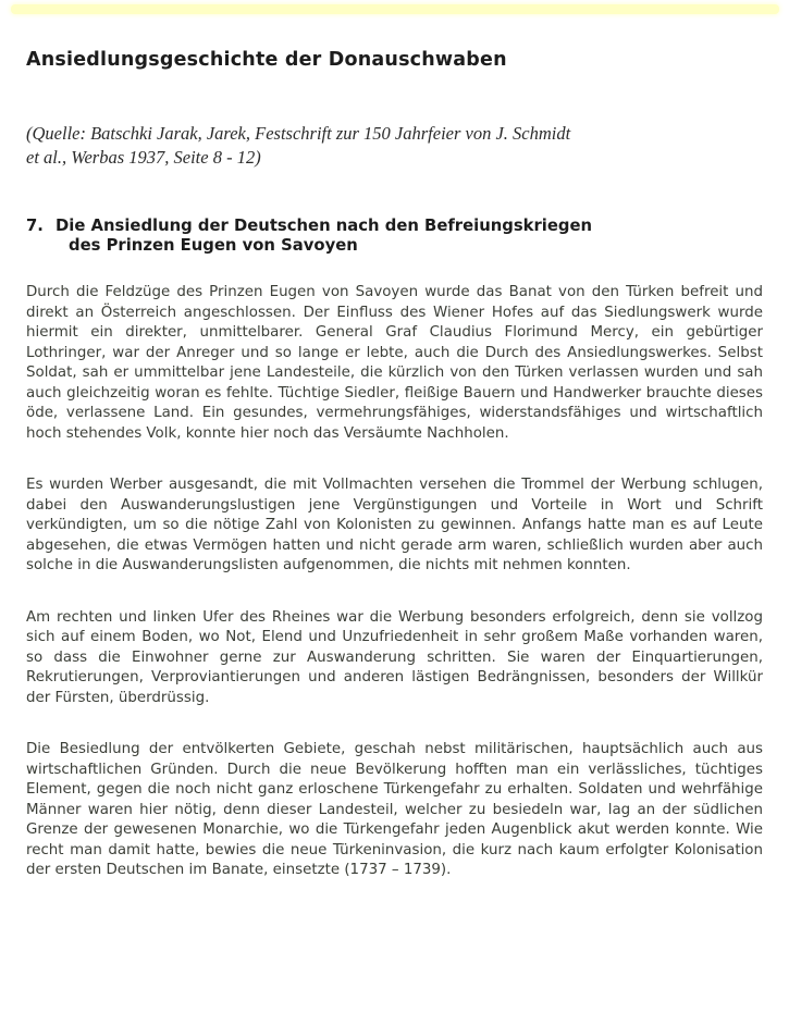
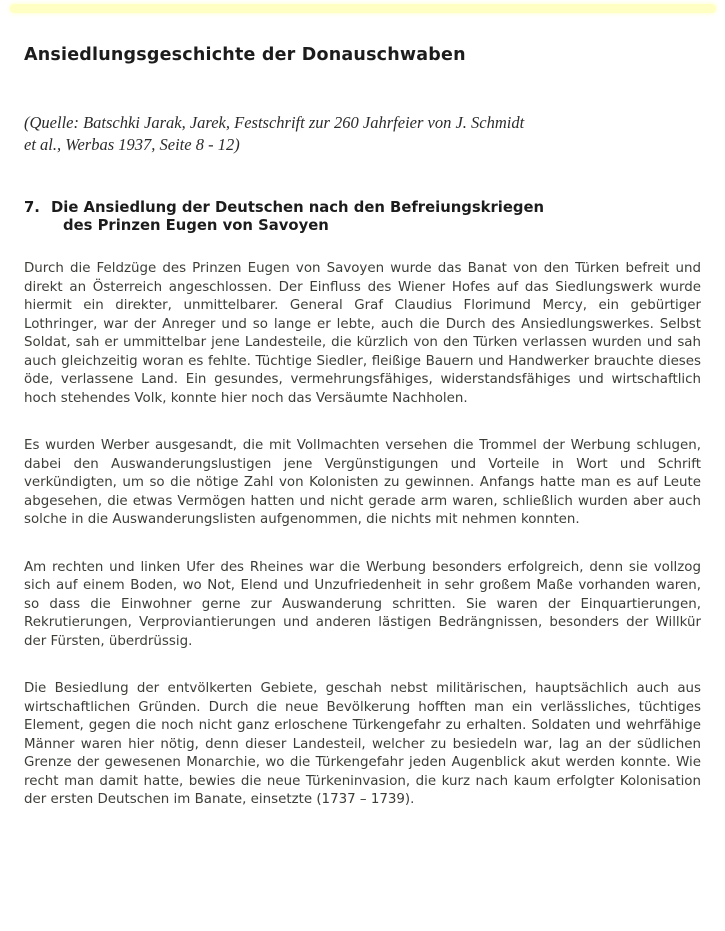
  Ansiedlungsgeschichte der Donauschwaben
- (Quelle: Batschki Jarak, Jarek, Festschrift zur 150 Jahrfeier von J. Schmidt
+ (Quelle: Batschki Jarak, Jarek, Festschrift zur 260 Jahrfeier von J. Schmidt
  et al., Werbas 1937, Seite 8 - 12)
  7.
  Die Ansiedlung der Deutschen nach den Befreiungskriegen
  des Prinzen Eugen von Savoyen
  Durch die Feldzüge des Prinzen Eugen von Savoyen wurde das Banat von den Türken befreit und direkt an Österreich angeschlossen. Der Einfluss des Wiener Hofes auf das Siedlungswerk wurde hiermit ein direkter, unmittelbarer. General Graf Claudius Florimund Mercy, ein gebürtiger Lothringer, war der Anreger und so lange er lebte, auch die Durch des Ansiedlungswerkes. Selbst Soldat, sah er ummittelbar jene Landesteile, die kürzlich von den Türken verlassen wurden und sah auch gleichzeitig woran es fehlte. Tüchtige Siedler, fleißige Bauern und Handwerker brauchte dieses öde, verlassene Land. Ein gesundes, vermehrungsfähiges, widerstandsfähiges und wirtschaftlich hoch stehendes Volk, konnte hier noch das Versäumte Nachholen.
  Es wurden Werber ausgesandt, die mit Vollmachten versehen die Trommel der Werbung schlugen, dabei den Auswanderungslustigen jene Vergünstigungen und Vorteile in Wort und Schrift verkündigten, um so die nötige Zahl von Kolonisten zu gewinnen. Anfangs hatte man es auf Leute abgesehen, die etwas Vermögen hatten und nicht gerade arm waren, schließlich wurden aber auch solche in die Auswanderungslisten aufgenommen, die nichts mit nehmen konnten.
  Am rechten und linken Ufer des Rheines war die Werbung besonders erfolgreich, denn sie vollzog sich auf einem Boden, wo Not, Elend und Unzufriedenheit in sehr großem Maße vorhanden waren, so dass die Einwohner gerne zur Auswanderung schritten. Sie waren der Einquartierungen, Rekrutierungen, Verproviantierungen und anderen lästigen Bedrängnissen, besonders der Willkür der Fürsten, überdrüssig.
  Die Besiedlung der entvölkerten Gebiete, geschah nebst militärischen, hauptsächlich auch aus wirtschaftlichen Gründen. Durch die neue Bevölkerung hofften man ein verlässliches, tüchtiges Element, gegen die noch nicht ganz erloschene Türkengefahr zu erhalten. Soldaten und wehrfähige Männer waren hier nötig, denn dieser Landesteil, welcher zu besiedeln war, lag an der südlichen Grenze der gewesenen Monarchie, wo die Türkengefahr jeden Augenblick akut werden konnte. Wie recht man damit hatte, bewies die neue Türkeninvasion, die kurz nach kaum erfolgter Kolonisation der ersten Deutschen im Banate, einsetzte (1737 – 1739).
